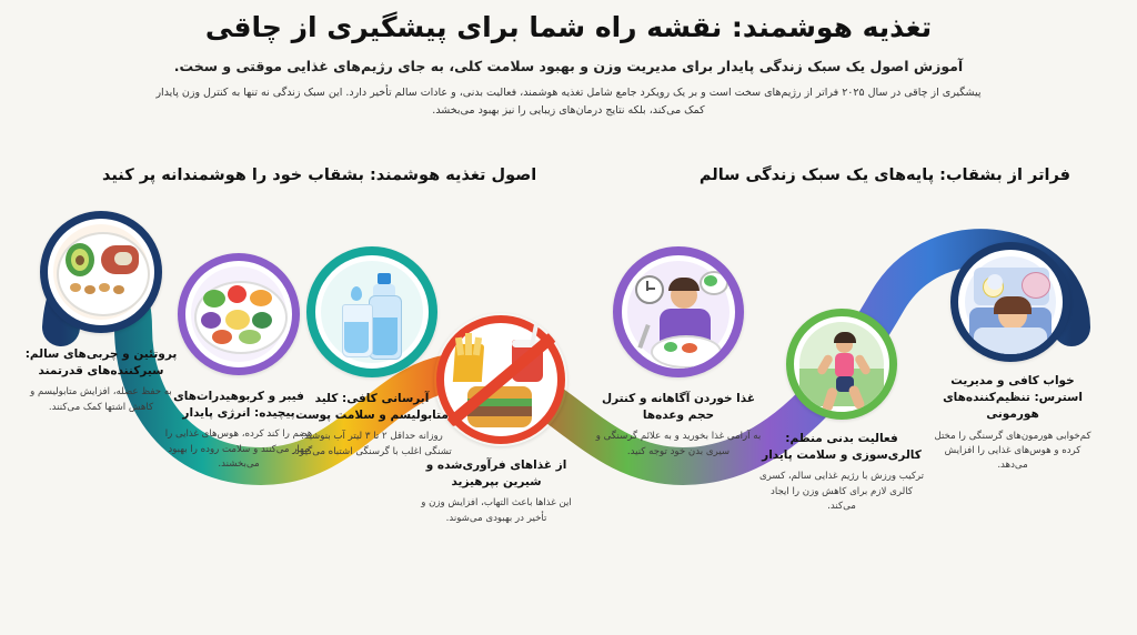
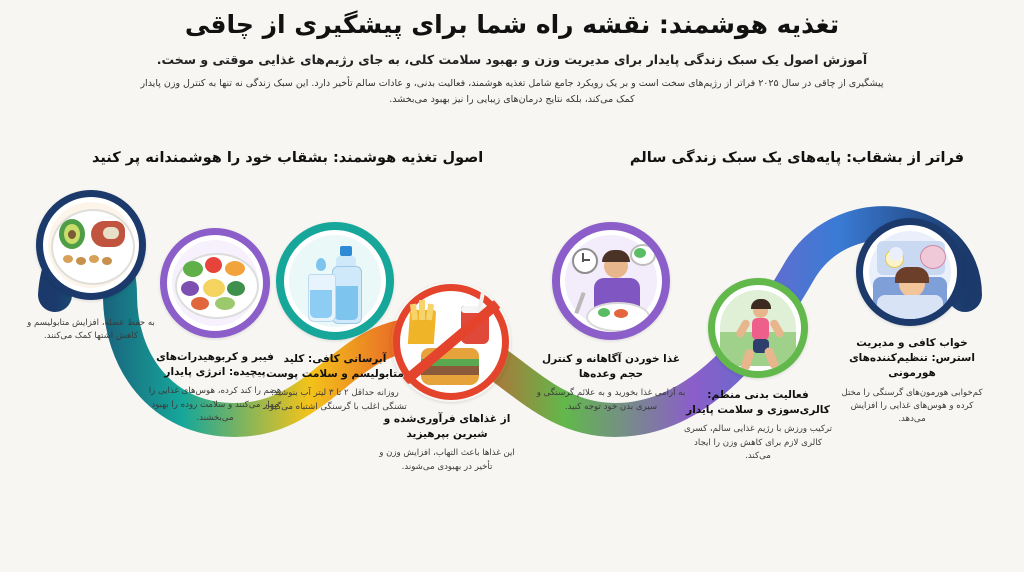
  تغذیه هوشمند: نقشه راه شما برای پیشگیری از چاقی
  آموزش اصول یک سبک زندگی پایدار برای مدیریت وزن و بهبود سلامت کلی، به جای رژیم‌های غذایی موقتی و سخت.
  پیشگیری از چاقی در سال ۲۰۲۵ فراتر از رژیم‌های سخت است و بر یک رویکرد جامع شامل تغذیه هوشمند، فعالیت بدنی، و عادات سالم تأخیر دارد. این سبک زندگی نه تنها به کنترل وزن پایدار کمک می‌کند، بلکه نتایج درمان‌های زیبایی را نیز بهبود می‌بخشد.
  فراتر از بشقاب: پایه‌های یک سبک زندگی سالم
  اصول تغذیه هوشمند: بشقاب خود را هوشمندانه پر کنید
  خواب کافی و مدیریت استرس: تنظیم‌کننده‌های هورمونی
  کم‌خوابی هورمون‌های گرسنگی را مختل کرده و هوس‌های غذایی را افزایش می‌دهد.
  فعالیت بدنی منظم: کالری‌سوزی و سلامت پایدار
  ترکیب ورزش با رژیم غذایی سالم، کسری کالری لازم برای کاهش وزن را ایجاد می‌کند.
  غذا خوردن آگاهانه و کنترل حجم وعده‌ها
  به آرامی غذا بخورید و به علائم گرسنگی و سیری بدن خود توجه کنید.
  از غذاهای فرآوری‌شده و شیرین بپرهیزید
  این غذاها باعث التهاب، افزایش وزن و تأخیر در بهبودی می‌شوند.
  آبرسانی کافی: کلید متابولیسم و سلامت پوست
  روزانه حداقل ۲ تا ۳ لیتر آب بنوشید؛ تشنگی اغلب با گرسنگی اشتباه می‌گیرد.
  فیبر و کربوهیدرات‌های پیچیده: انرژی پایدار
  هضم را کند کرده، هوس‌های غذایی را مهار می‌کنند و سلامت روده را بهبود می‌بخشند.
- پروتئین و چربی‌های سالم: سیرکننده‌های قدرتمند
  به حفظ عضله، افزایش متابولیسم و کاهش اشتها کمک می‌کنند.
